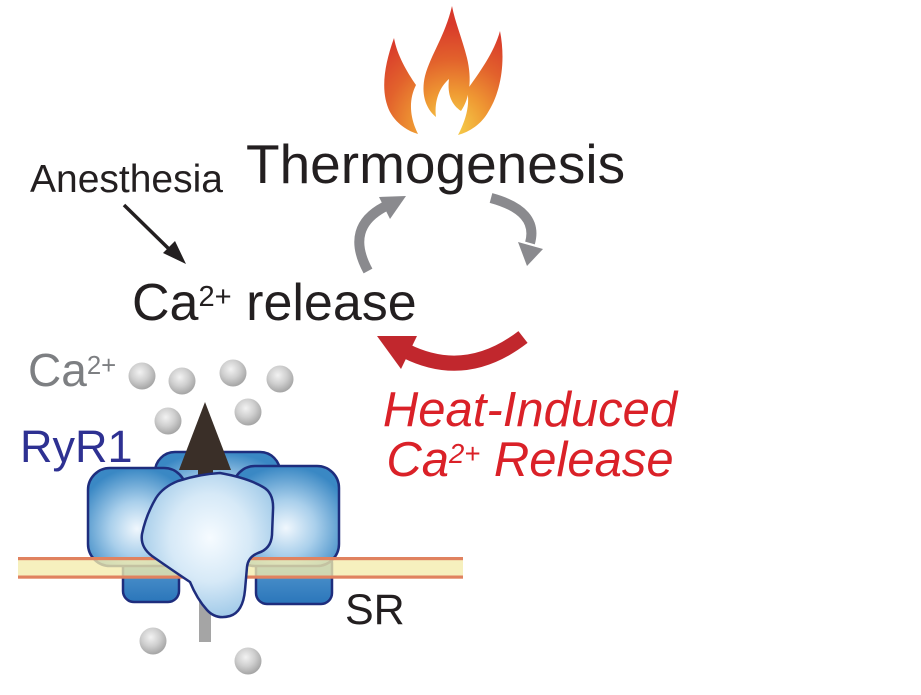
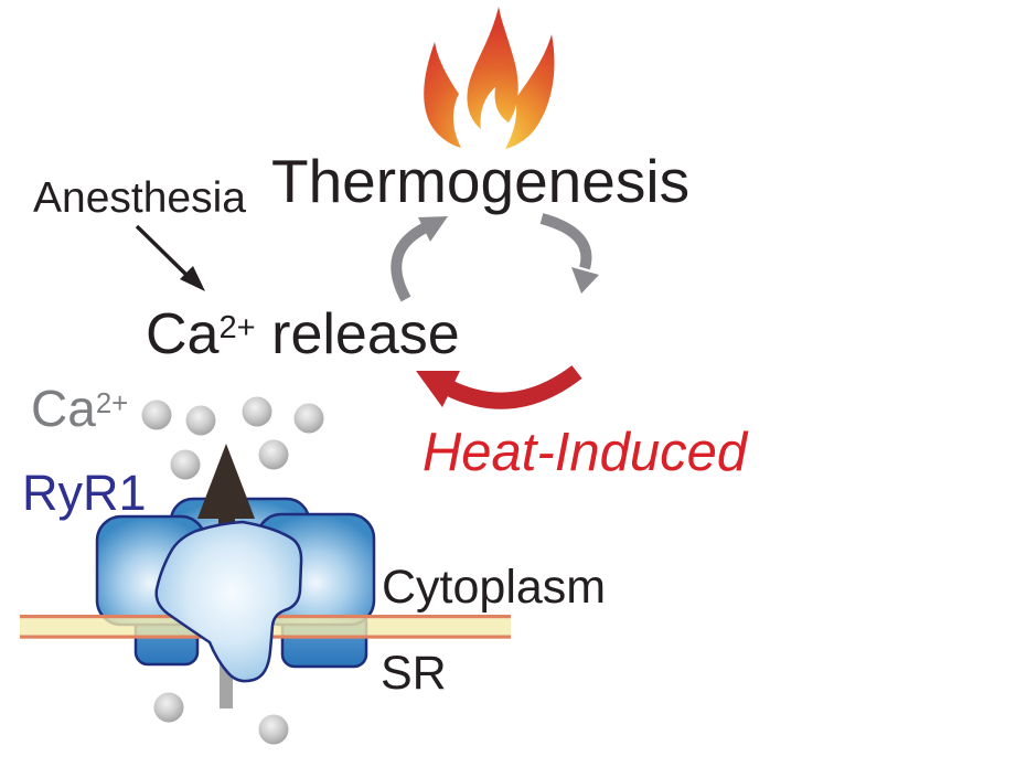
  Thermogenesis
  Anesthesia
  Ca2+ release
  Heat-Induced
- Ca2+ Release
  Ca2+
  RyR1
+ Cytoplasm
  SR
